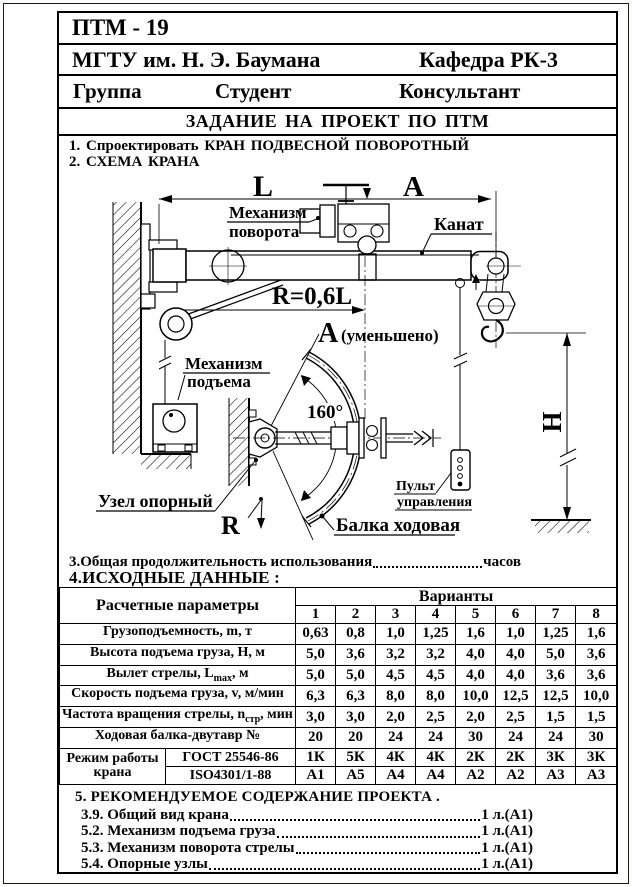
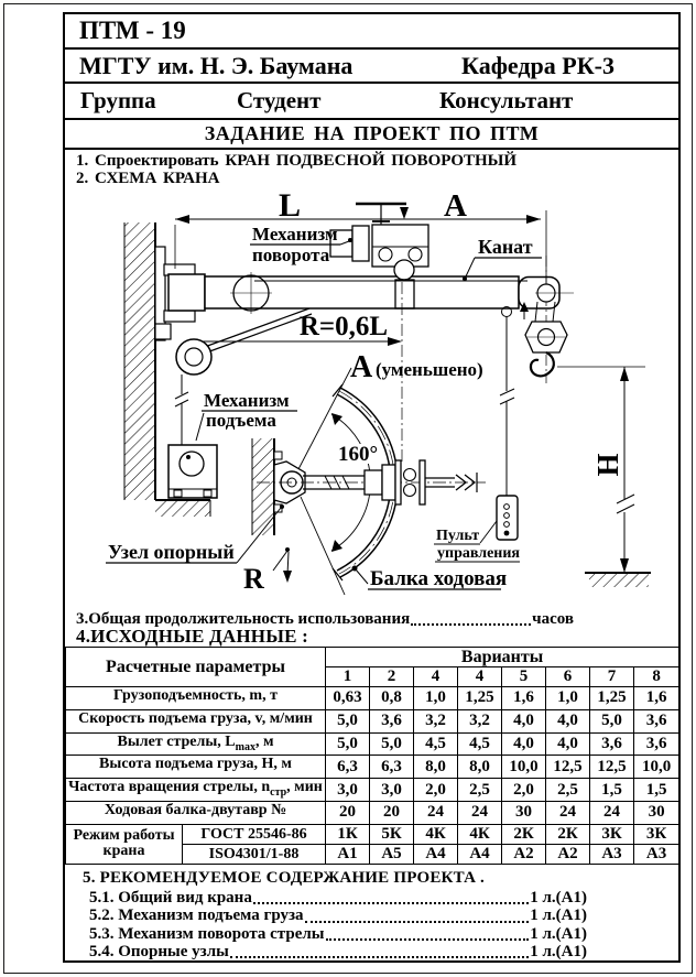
  ПТМ - 19
  МГТУ им. Н. Э. Баумана
  Кафедра РК-3
  Группа
  Студент
  Консультант
  ЗАДАНИЕ НА ПРОЕКТ ПО ПТМ
  1. Спроектировать КРАН ПОДВЕСНОЙ ПОВОРОТНЫЙ
  2. СХЕМА КРАНА
  L
  A
  Механизм
  поворота
  Канат
  R=0,6L
  Механизм
  подъема
  А
  (уменьшено)
  160°
  R
  Узел опорный
  Балка ходовая
  Пульт
  управления
  3.Общая продолжительность использования
  часов
  4.ИСХОДНЫЕ ДАННЫЕ :
  Расчетные параметры	Варианты
- 1	2	3	4	5	6	7	8
+ 1	2	4	4	5	6	7	8
  Грузоподъемность, m, т	0,63	0,8	1,0	1,25	1,6	1,0	1,25	1,6
- Высота подъема груза, Н, м	5,0	3,6	3,2	3,2	4,0	4,0	5,0	3,6
+ Скорость подъема груза, v, м/мин	5,0	3,6	3,2	3,2	4,0	4,0	5,0	3,6
  Вылет стрелы, Lmax, м	5,0	5,0	4,5	4,5	4,0	4,0	3,6	3,6
- Скорость подъема груза, v, м/мин	6,3	6,3	8,0	8,0	10,0	12,5	12,5	10,0
+ Высота подъема груза, Н, м	6,3	6,3	8,0	8,0	10,0	12,5	12,5	10,0
  Частота вращения стрелы, nстр, мин	3,0	3,0	2,0	2,5	2,0	2,5	1,5	1,5
  Ходовая балка-двутавр №	20	20	24	24	30	24	24	30
  Режим работы крана	ГОСТ 25546-86	1К	5К	4К	4К	2К	2К	3К	3К
  ISO4301/1-88	А1	А5	А4	А4	А2	А2	А3	А3
  5. РЕКОМЕНДУЕМОЕ СОДЕРЖАНИЕ ПРОЕКТА .
- 3.9. Общий вид крана
+ 5.1. Общий вид крана
  1 л.(А1)
  5.2. Механизм подъема груза
  1 л.(А1)
  5.3. Механизм поворота стрелы
  1 л.(А1)
  5.4. Опорные узлы
  1 л.(А1)
